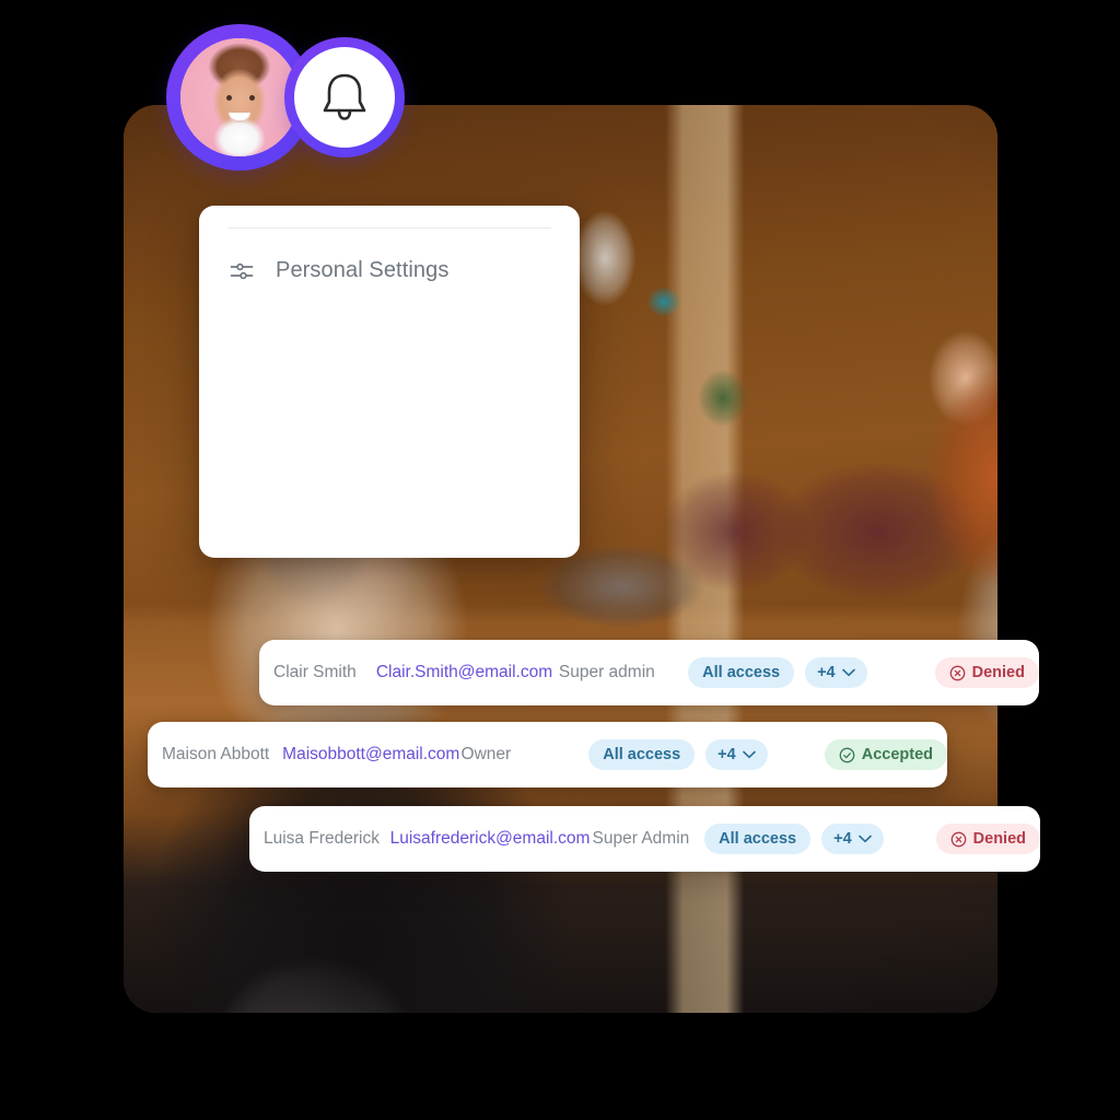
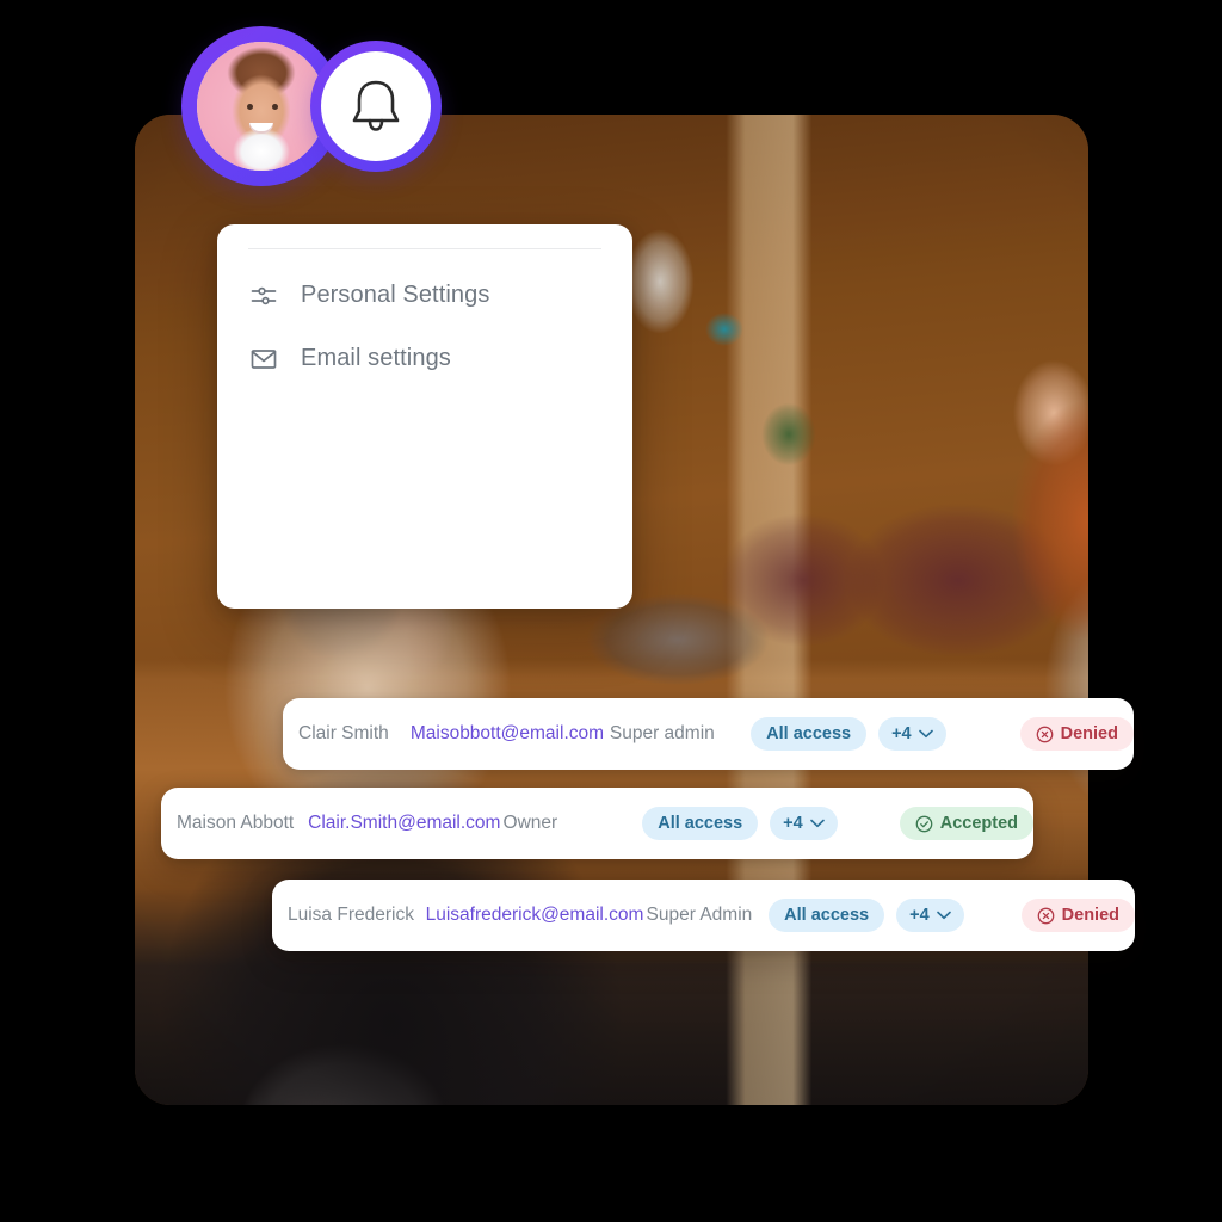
  Personal Settings
+ Email settings
  Clair Smith
- Clair.Smith@email.com
+ Maisobbott@email.com
  Super admin
  All access
  +4
  Denied
  Maison Abbott
- Maisobbott@email.com
+ Clair.Smith@email.com
  Owner
  All access
  +4
  Accepted
  Luisa Frederick
  Luisafrederick@email.com
  Super Admin
  All access
  +4
  Denied
